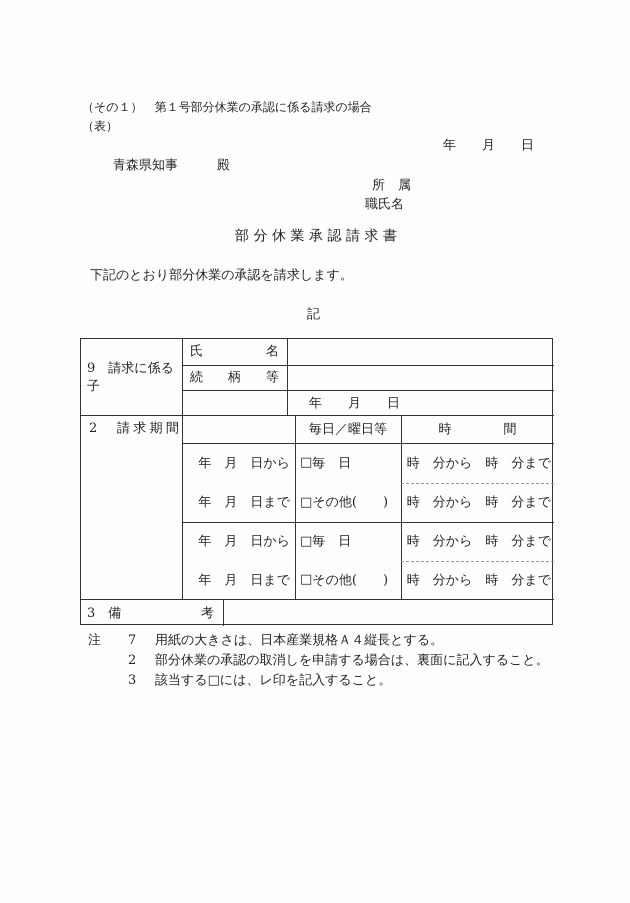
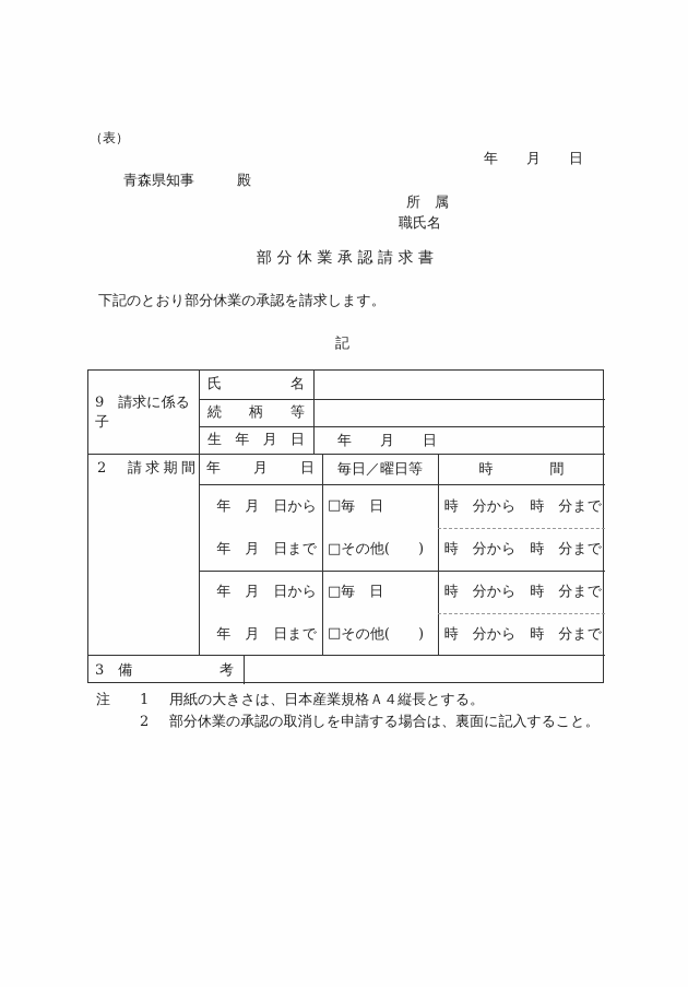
- （その１） 第１号部分休業の承認に係る請求の場合
  （表）
  年 月 日
  青森県知事 殿
  所 属
  職氏名
  部分休業承認請求書
  下記のとおり部分休業の承認を請求します。
  記
  9 請求に係る子
  氏名
  続柄等
+ 生年月日
  年 月 日
  2 請求期間
+ 年月日
  毎日／曜日等
  時 間
  年 月 日から
  年 月 日まで
  □
  毎 日
  □
  その他( )
  時 分から 時 分まで
  時 分から 時 分まで
  年 月 日から
  年 月 日まで
  □
  毎 日
  □
  その他( )
  時 分から 時 分まで
  時 分から 時 分まで
  3 備
  考
  注
- 7
+ 1
  用紙の大きさは、日本産業規格Ａ４縦長とする。
  2
  部分休業の承認の取消しを申請する場合は、裏面に記入すること。
- 3
- 該当する□には、レ印を記入すること。
